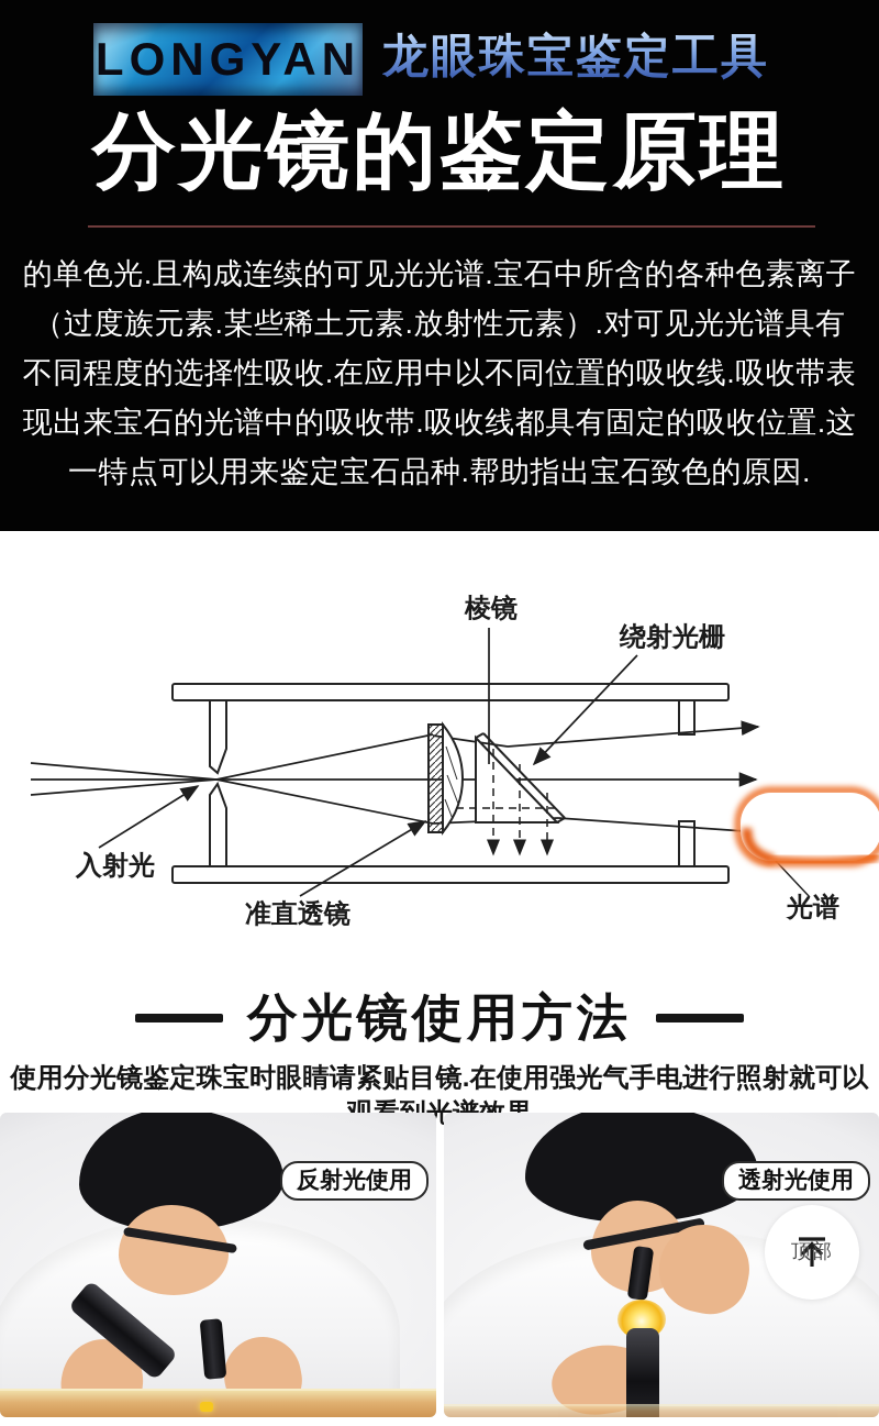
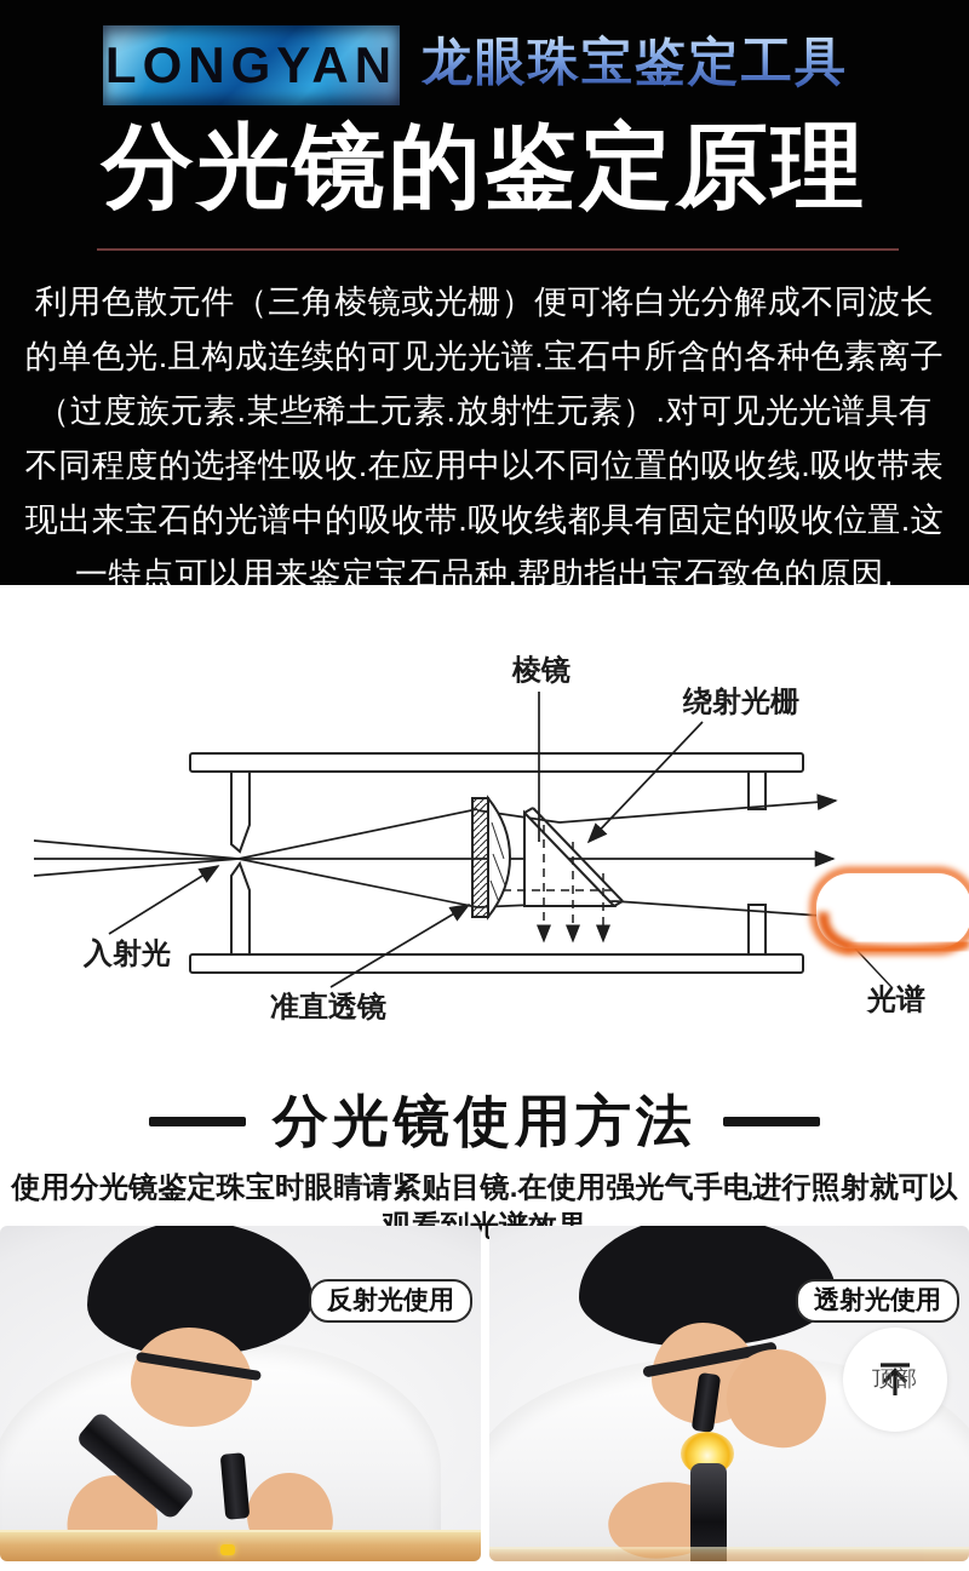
  LONGYAN
  龙眼珠宝鉴定工具
  分光镜的鉴定原理
+ 利用色散元件（三角棱镜或光栅）便可将白光分解成不同波长
  的单色光.且构成连续的可见光光谱.宝石中所含的各种色素离子
  （过度族元素.某些稀土元素.放射性元素）.对可见光光谱具有
  不同程度的选择性吸收.在应用中以不同位置的吸收线.吸收带表
  现出来宝石的光谱中的吸收带.吸收线都具有固定的吸收位置.这
  一特点可以用来鉴定宝石品种.帮助指出宝石致色的原因.
  棱镜
  绕射光栅
  入射光
  准直透镜
  光谱
  分光镜使用方法
  使用分光镜鉴定珠宝时眼睛请紧贴目镜.在使用强光气手电进行照射就可以光
  反射光使用
  透射光使用
  顶部
